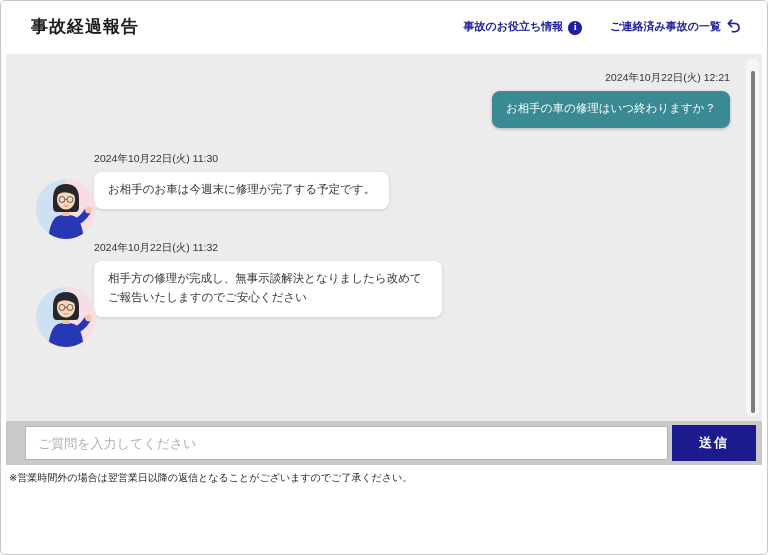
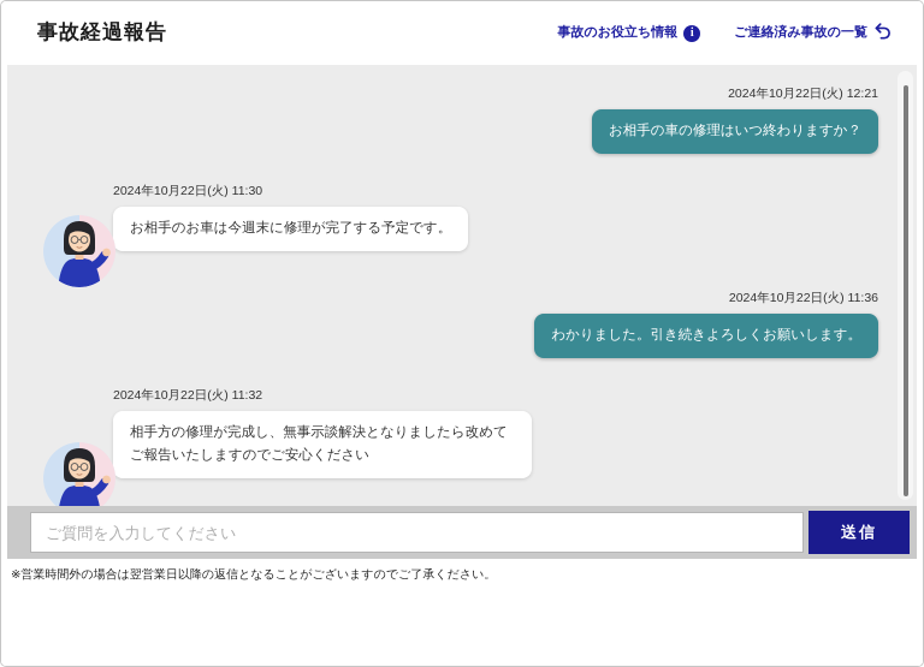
  事故経過報告
  事故のお役立ち情報
  i
  ご連絡済み事故の一覧
  2024年10月22日(火) 12:21
  お相手の車の修理はいつ終わりますか？
  2024年10月22日(火) 11:30
  お相手のお車は今週末に修理が完了する予定です。
+ 2024年10月22日(火) 11:36
+ わかりました。引き続きよろしくお願いします。
  2024年10月22日(火) 11:32
  相手方の修理が完成し、無事示談解決となりましたら改めてご報告いたしますのでご安心ください
  ご質問を入力してください
  送信
  ※営業時間外の場合は翌営業日以降の返信となることがございますのでご了承ください。
